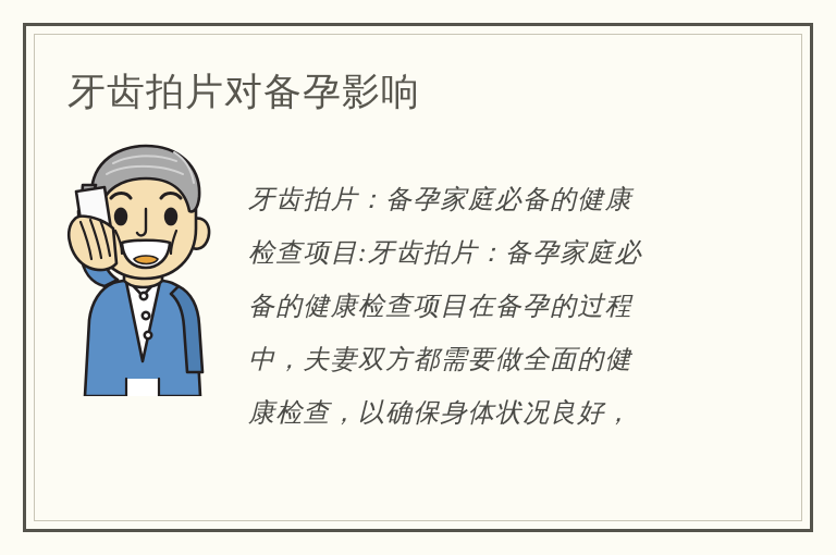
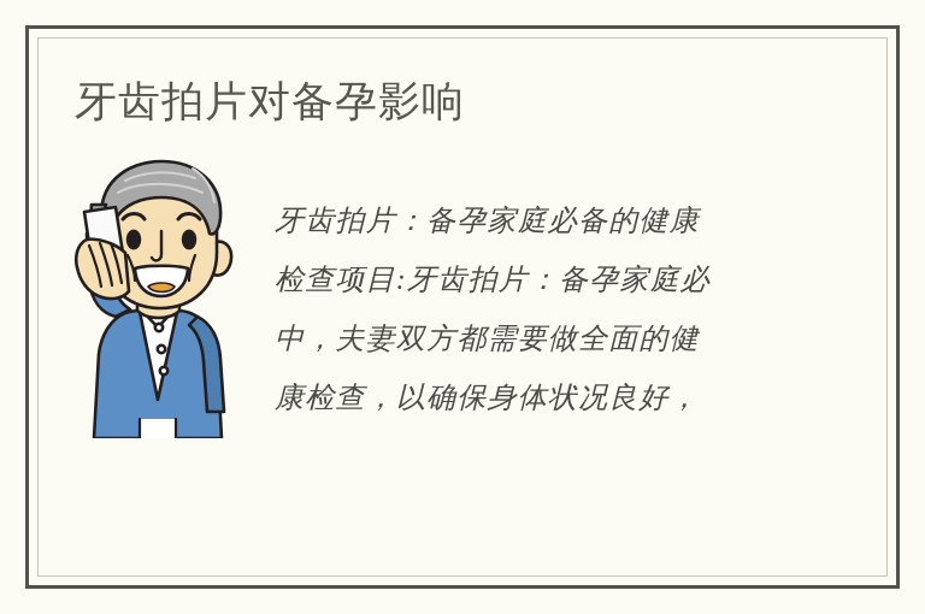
  牙齿拍片对备孕影响
  牙齿拍片：备孕家庭必备的健康
  检查项目:牙齿拍片：备孕家庭必
- 备的健康检查项目在备孕的过程
  中，夫妻双方都需要做全面的健
  康检查，以确保身体状况良好，
